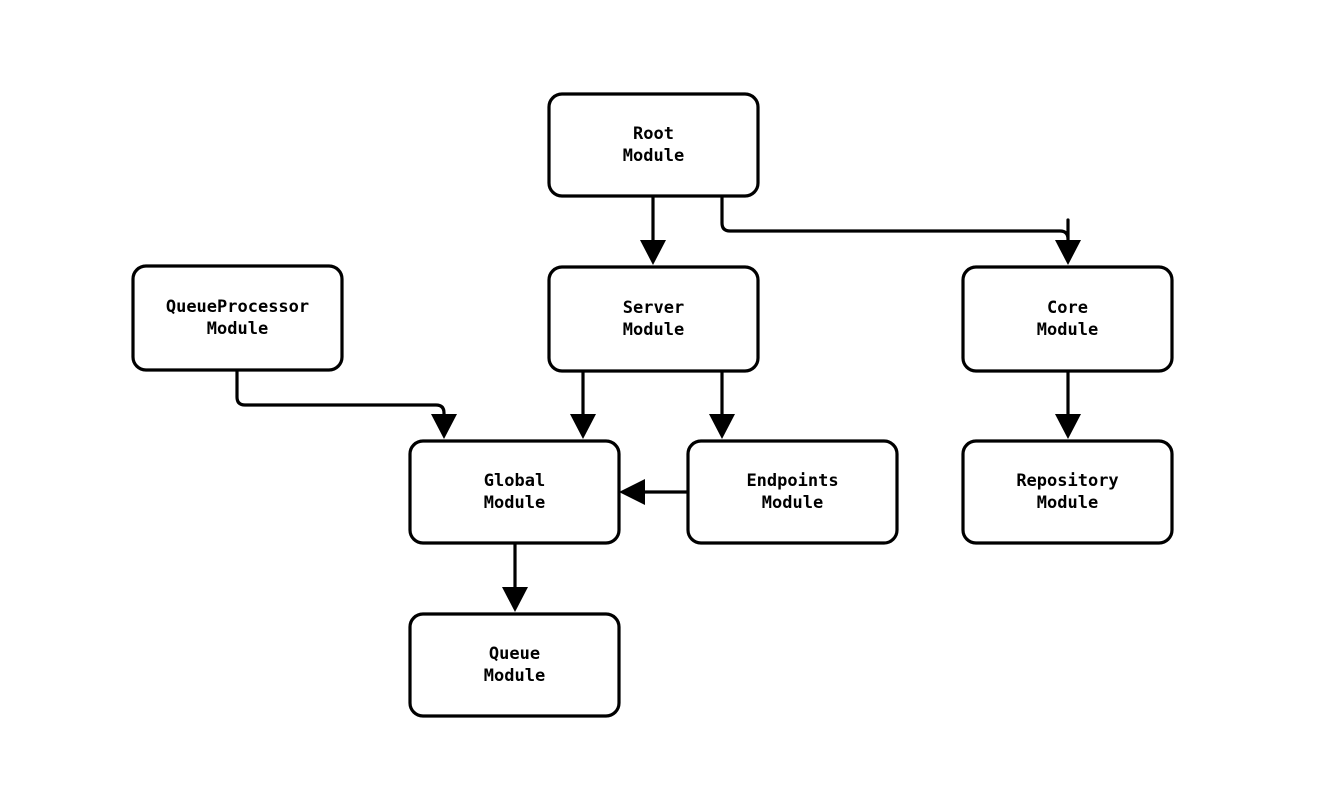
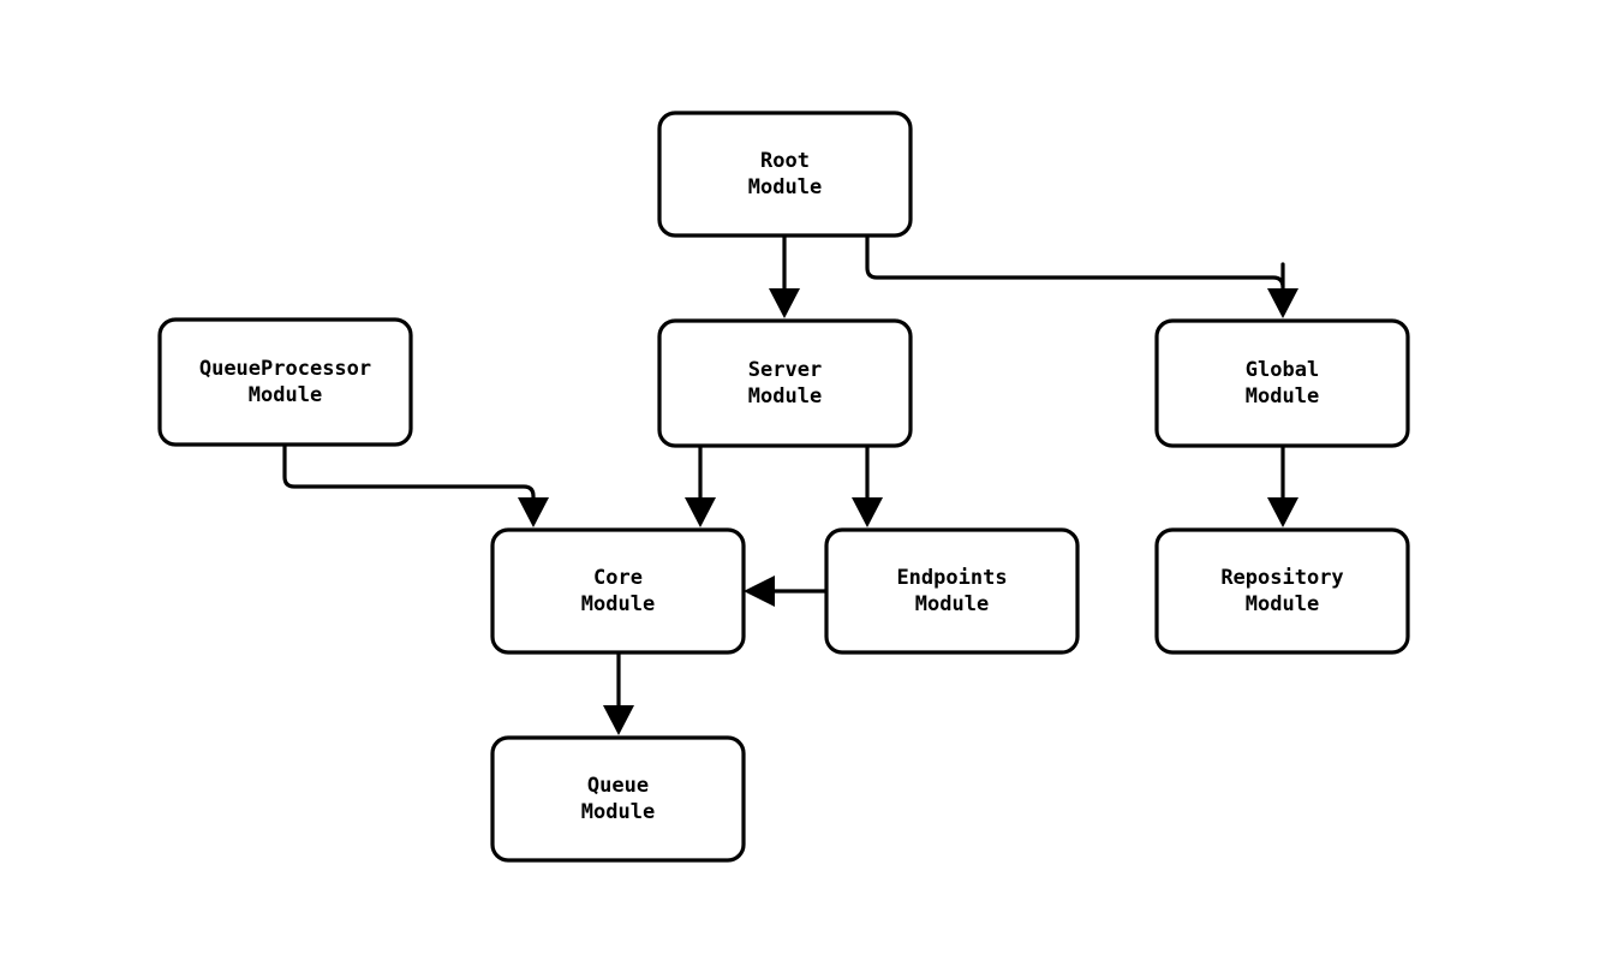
  Root
  Module
  QueueProcessor
  Module
  Server
  Module
- Core
+ Global
  Module
- Global
+ Core
  Module
  Endpoints
  Module
  Repository
  Module
  Queue
  Module
